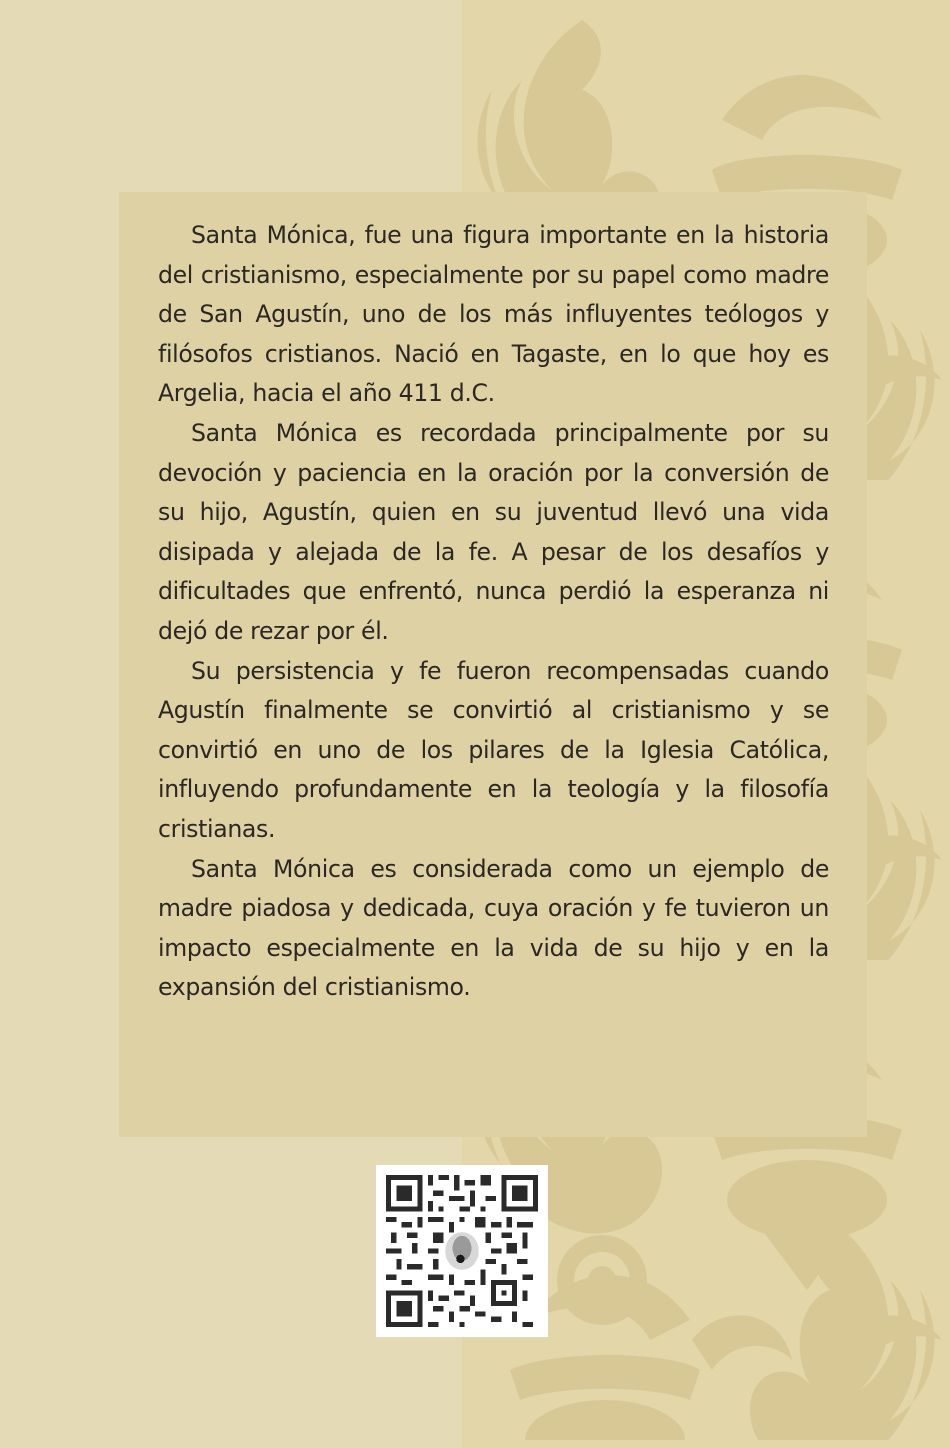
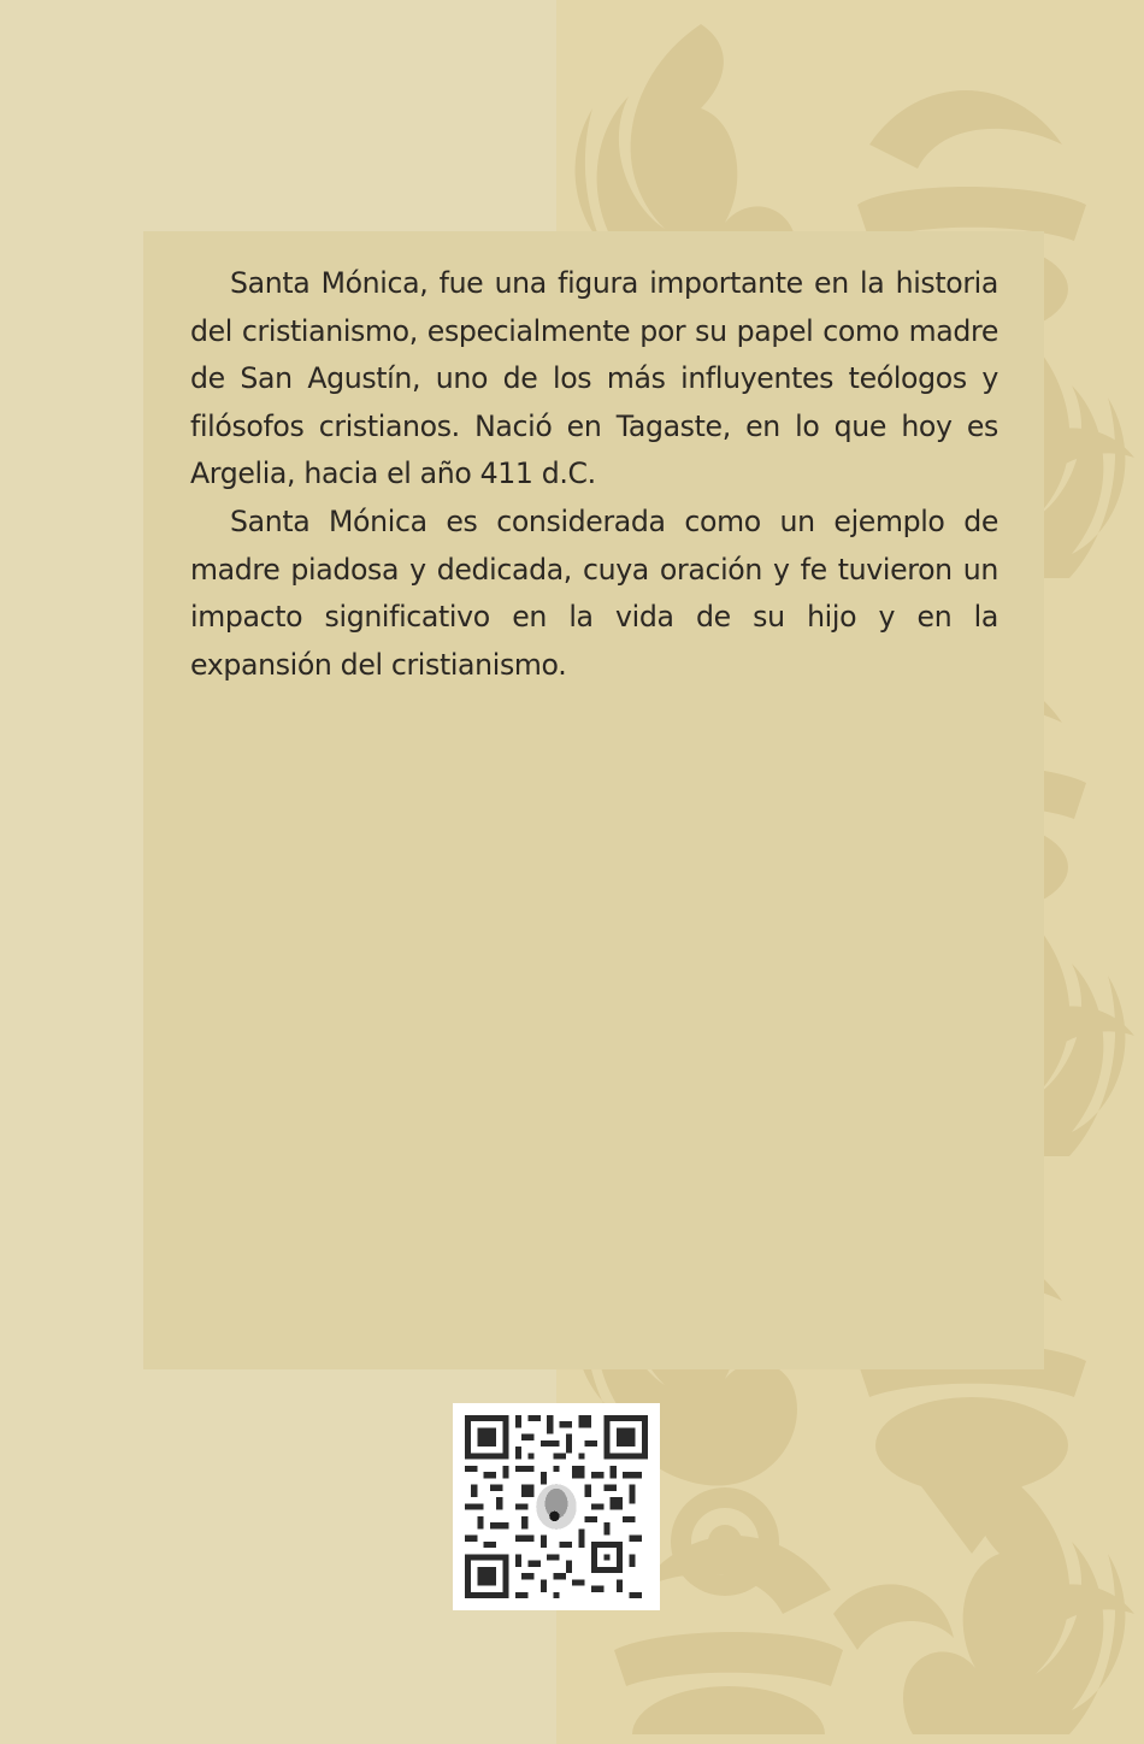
  Santa Mónica, fue una figura importante en la historia del cristianismo, especialmente por su papel como madre de San Agustín, uno de los más influyentes teólogos y filósofos cristianos. Nació en Tagaste, en lo que hoy es Argelia, hacia el año 411 d.C.
- Santa Mónica es recordada principalmente por su devoción y paciencia en la oración por la conversión de su hijo, Agustín, quien en su juventud llevó una vida disipada y alejada de la fe. A pesar de los desafíos y dificultades que enfrentó, nunca perdió la esperanza ni dejó de rezar por él.
- Su persistencia y fe fueron recompensadas cuando Agustín finalmente se convirtió al cristianismo y se convirtió en uno de los pilares de la Iglesia Católica, influyendo profundamente en la teología y la filosofía cristianas.
- Santa Mónica es considerada como un ejemplo de madre piadosa y dedicada, cuya oración y fe tuvieron un impacto especialmente en la vida de su hijo y en la expansión del cristianismo.
+ Santa Mónica es considerada como un ejemplo de madre piadosa y dedicada, cuya oración y fe tuvieron un impacto significativo en la vida de su hijo y en la expansión del cristianismo.
